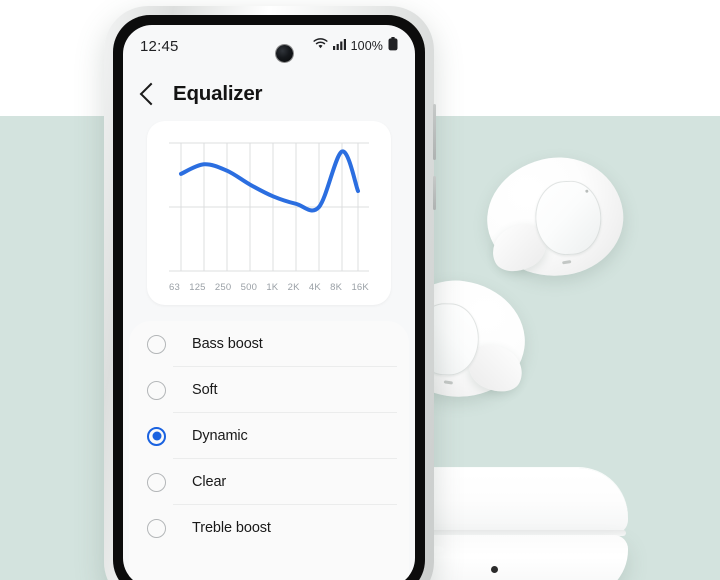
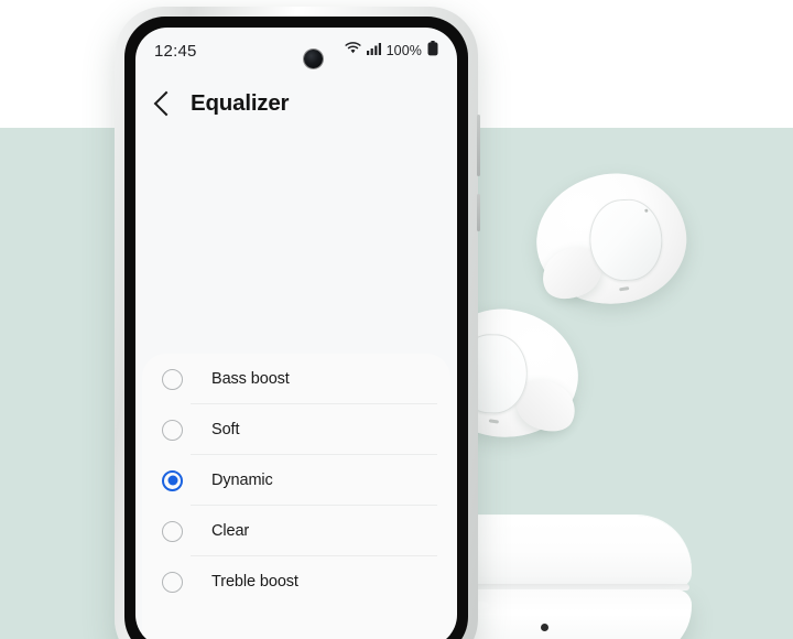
  12:45
  100%
  Equalizer
- 63
- 125
- 250
- 500
- 1K
- 2K
- 4K
- 8K
- 16K
  Bass boost
  Soft
  Dynamic
  Clear
  Treble boost
